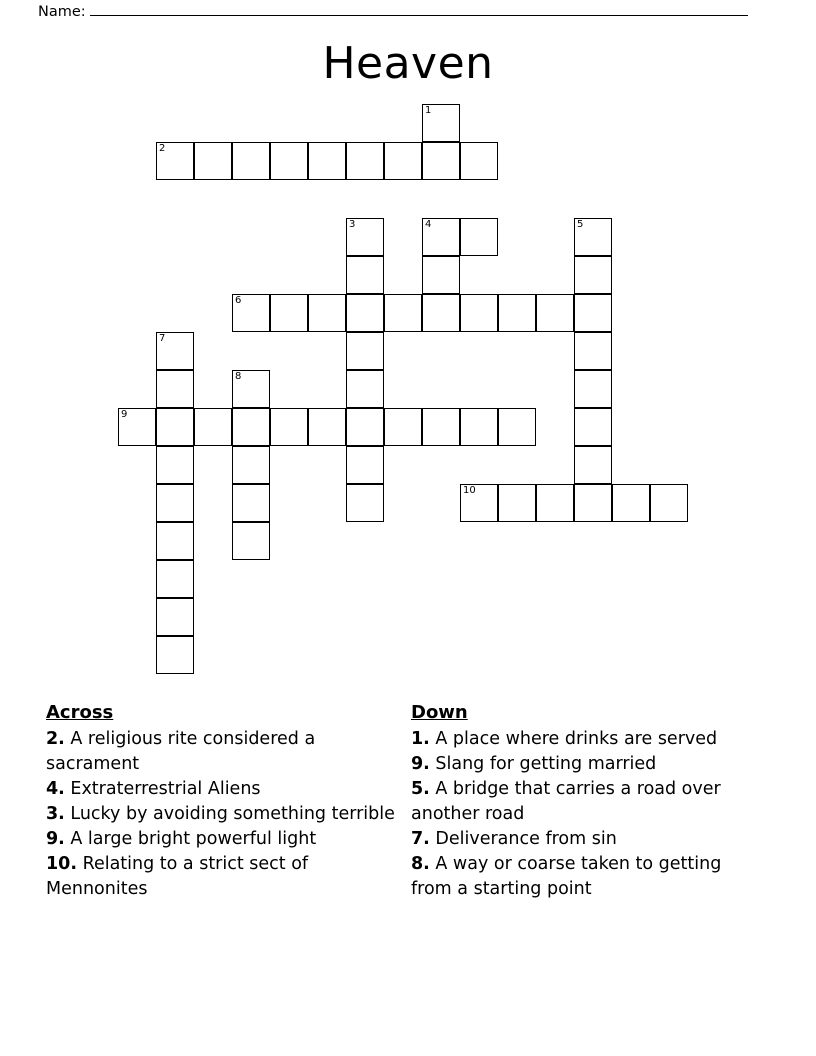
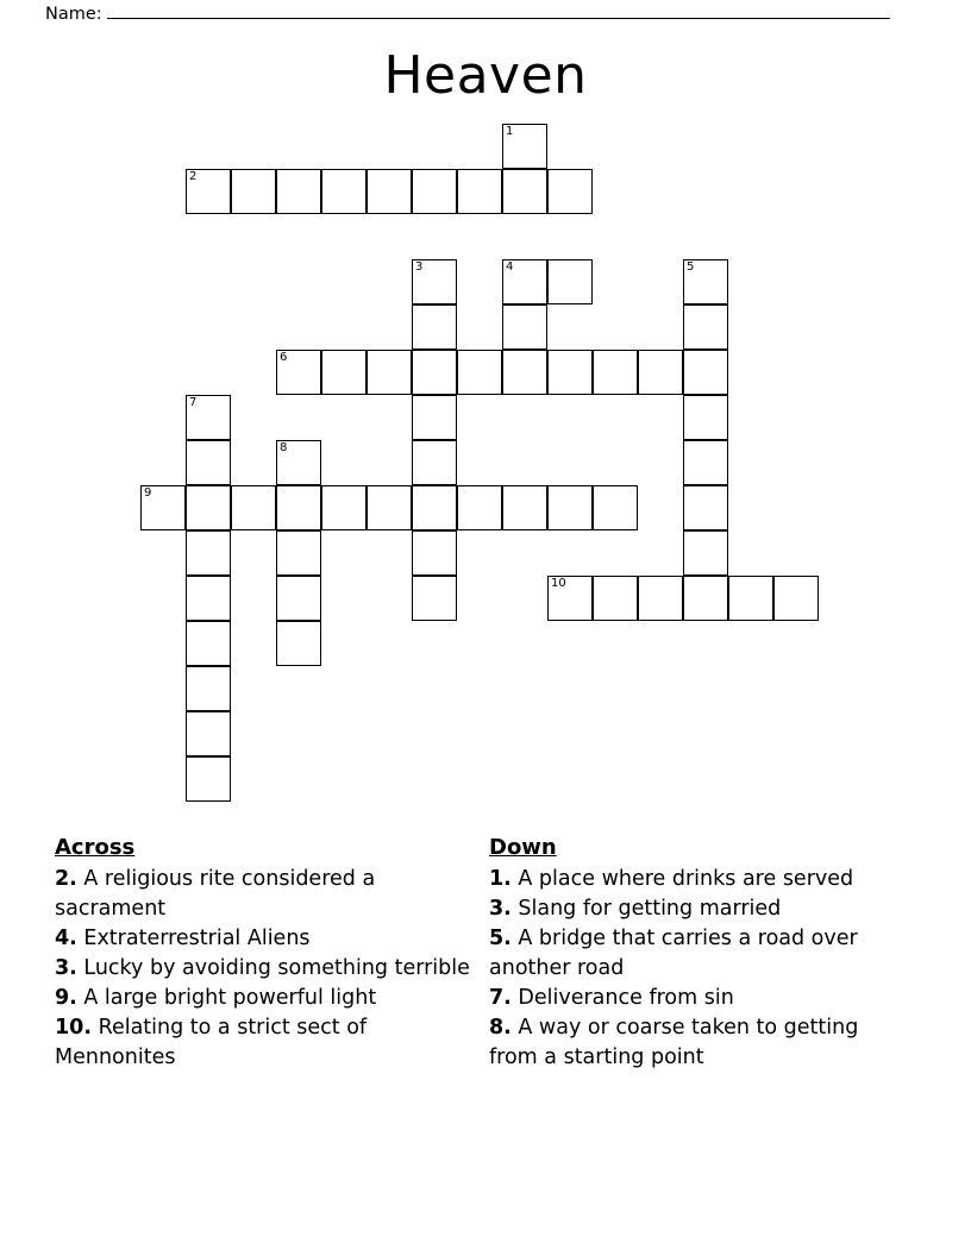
  Name:
  Heaven
  1
  2
  3
  4
  5
  6
  7
  8
  9
  10
  Across
  2. A religious rite considered a sacrament
  4. Extraterrestrial Aliens
  3. Lucky by avoiding something terrible
  9. A large bright powerful light
  10. Relating to a strict sect of Mennonites
  Down
  1. A place where drinks are served
- 9. Slang for getting married
+ 3. Slang for getting married
  5. A bridge that carries a road over another road
  7. Deliverance from sin
  8. A way or coarse taken to getting from a starting point
